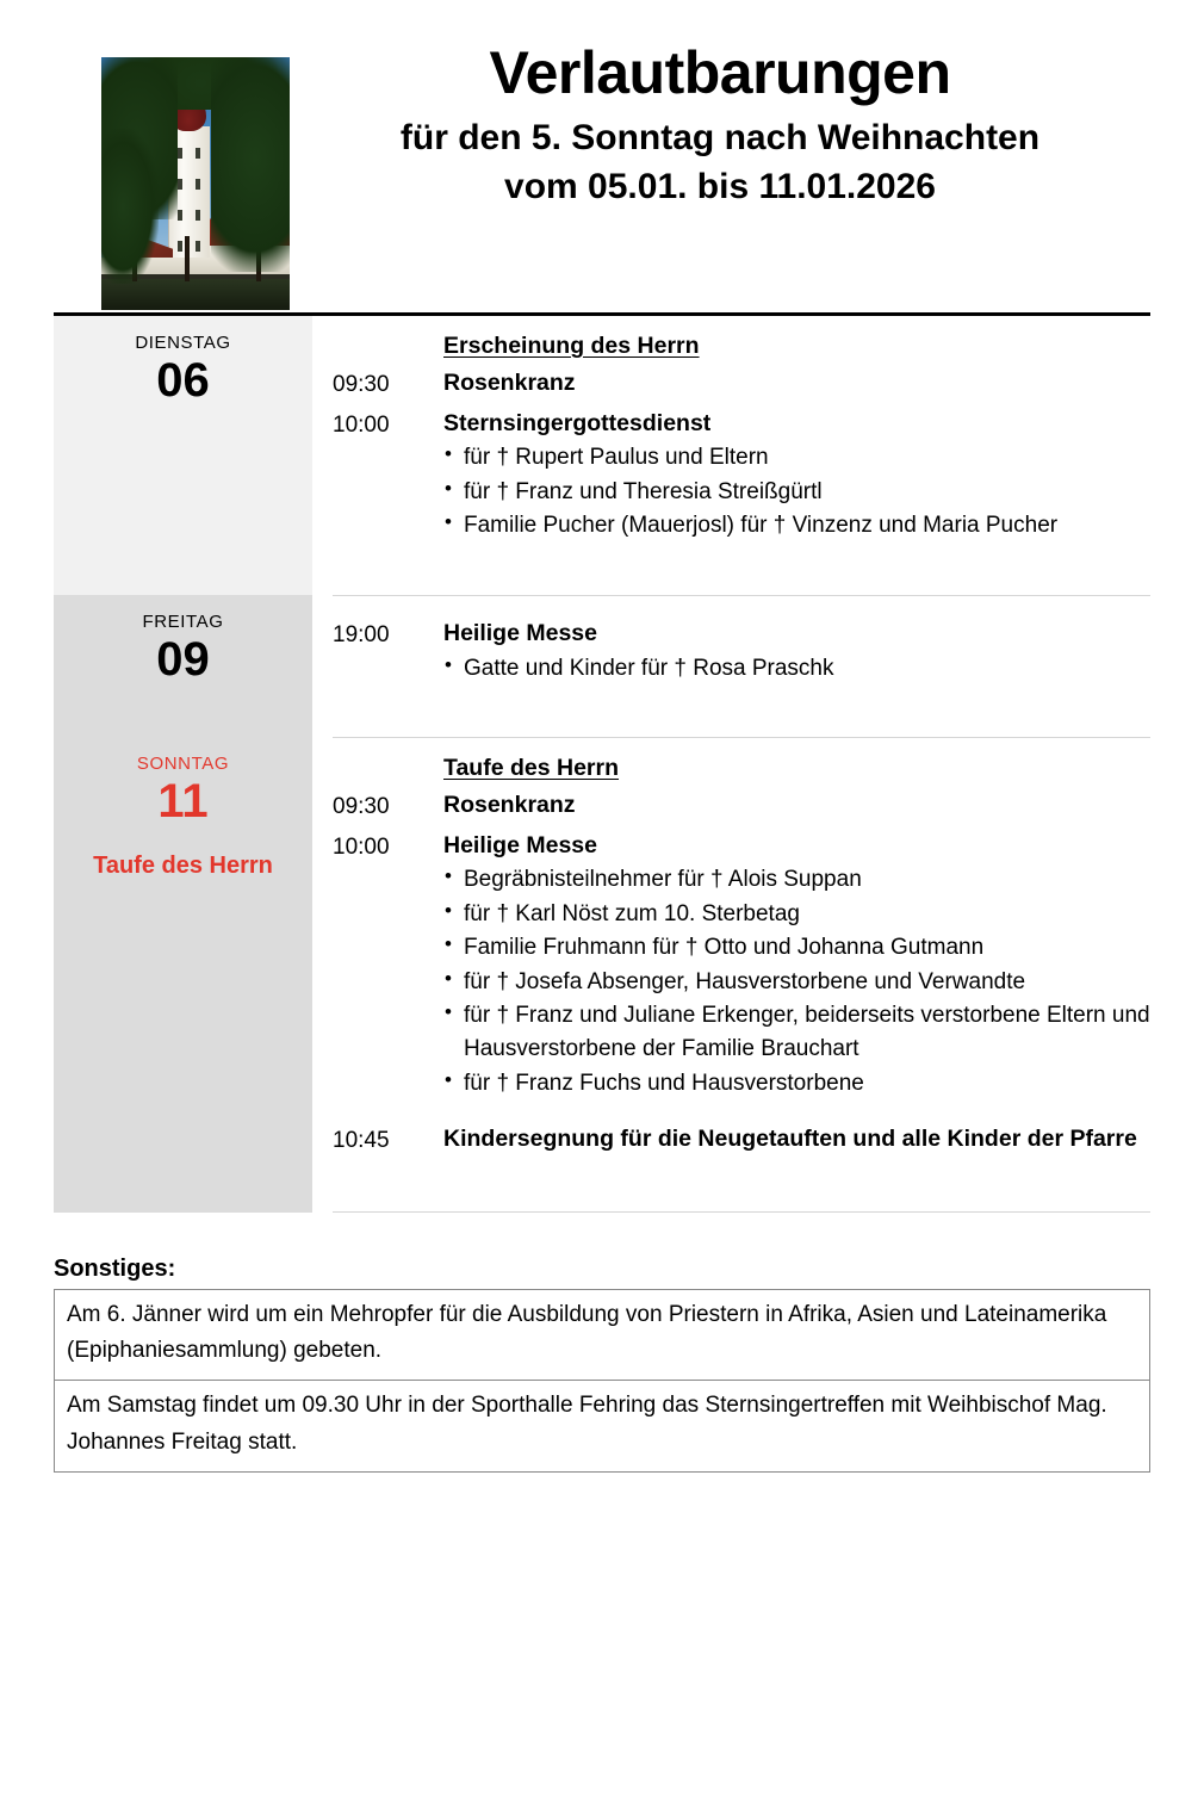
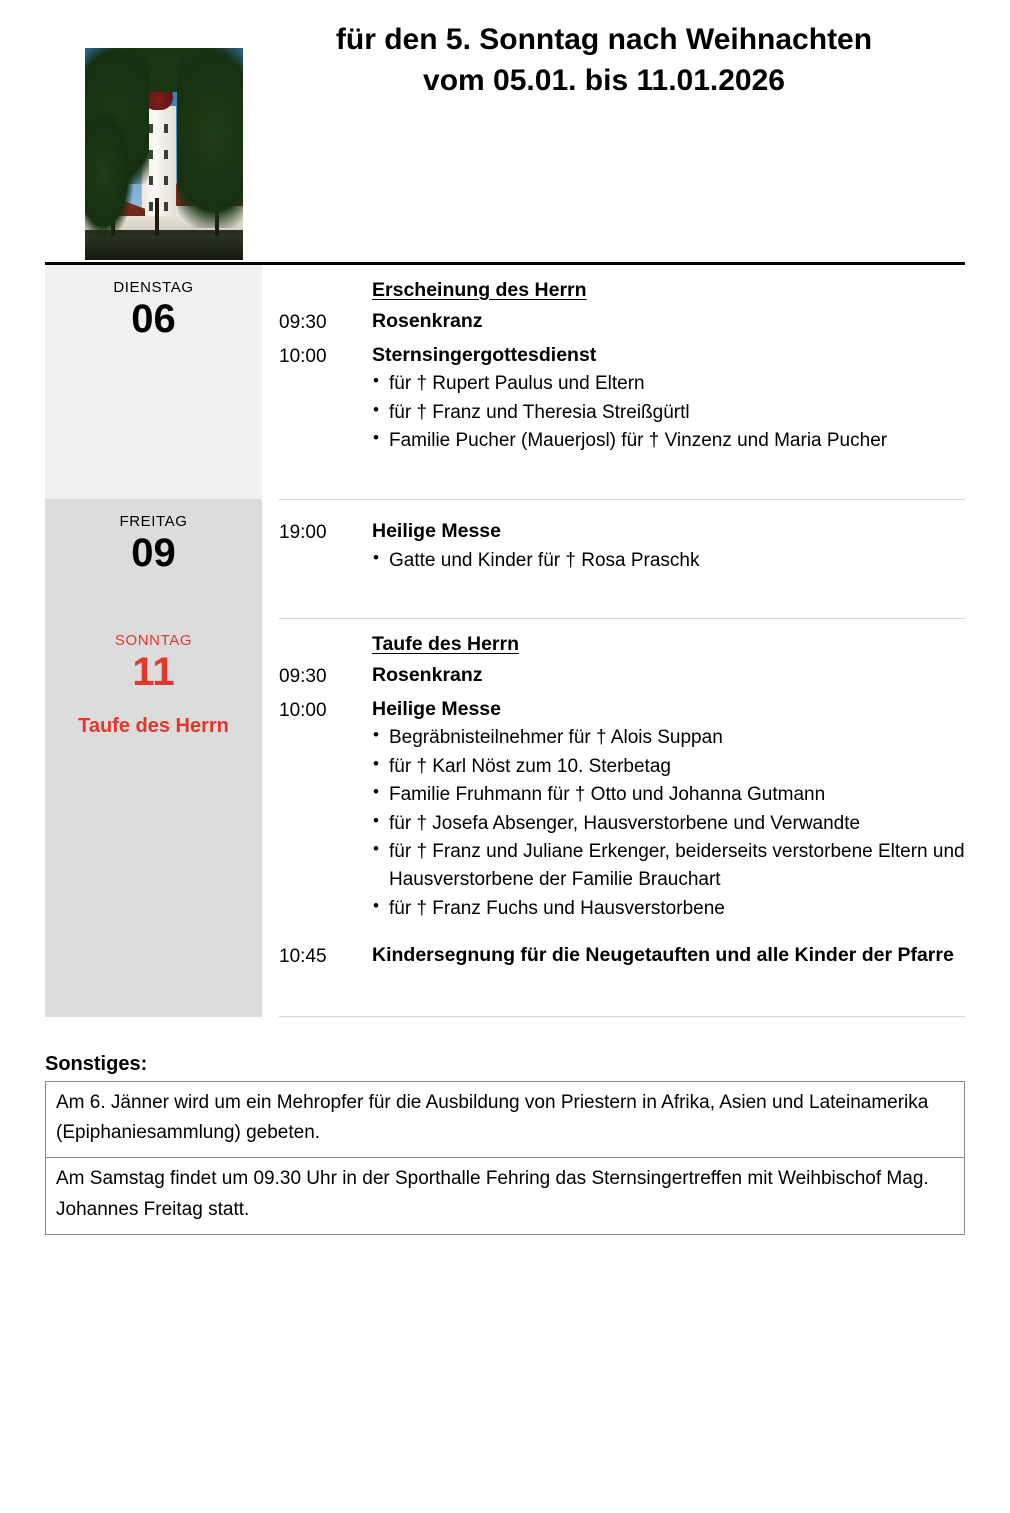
- Verlautbarungen
  für den 5. Sonntag nach Weihnachten
  vom 05.01. bis 11.01.2026
  DIENSTAG
  06
  Erscheinung des Herrn
  09:30
  Rosenkranz
  10:00
  Sternsingergottesdienst
  für † Rupert Paulus und Eltern
  für † Franz und Theresia Streißgürtl
  Familie Pucher (Mauerjosl) für † Vinzenz und Maria Pucher
  FREITAG
  09
  19:00
  Heilige Messe
  Gatte und Kinder für † Rosa Praschk
  SONNTAG
  11
  Taufe des Herrn
  Taufe des Herrn
  09:30
  Rosenkranz
  10:00
  Heilige Messe
  Begräbnisteilnehmer für † Alois Suppan
  für † Karl Nöst zum 10. Sterbetag
  Familie Fruhmann für † Otto und Johanna Gutmann
  für † Josefa Absenger, Hausverstorbene und Verwandte
  für † Franz und Juliane Erkenger, beiderseits verstorbene Eltern und Hausverstorbene der Familie Brauchart
  für † Franz Fuchs und Hausverstorbene
  10:45
  Kindersegnung für die Neugetauften und alle Kinder der Pfarre
  Sonstiges:
  Am 6. Jänner wird um ein Mehropfer für die Ausbildung von Priestern in Afrika, Asien und Lateinamerika (Epiphaniesammlung) gebeten.
  Am Samstag findet um 09.30 Uhr in der Sporthalle Fehring das Sternsingertreffen mit Weihbischof Mag. Johannes Freitag statt.
